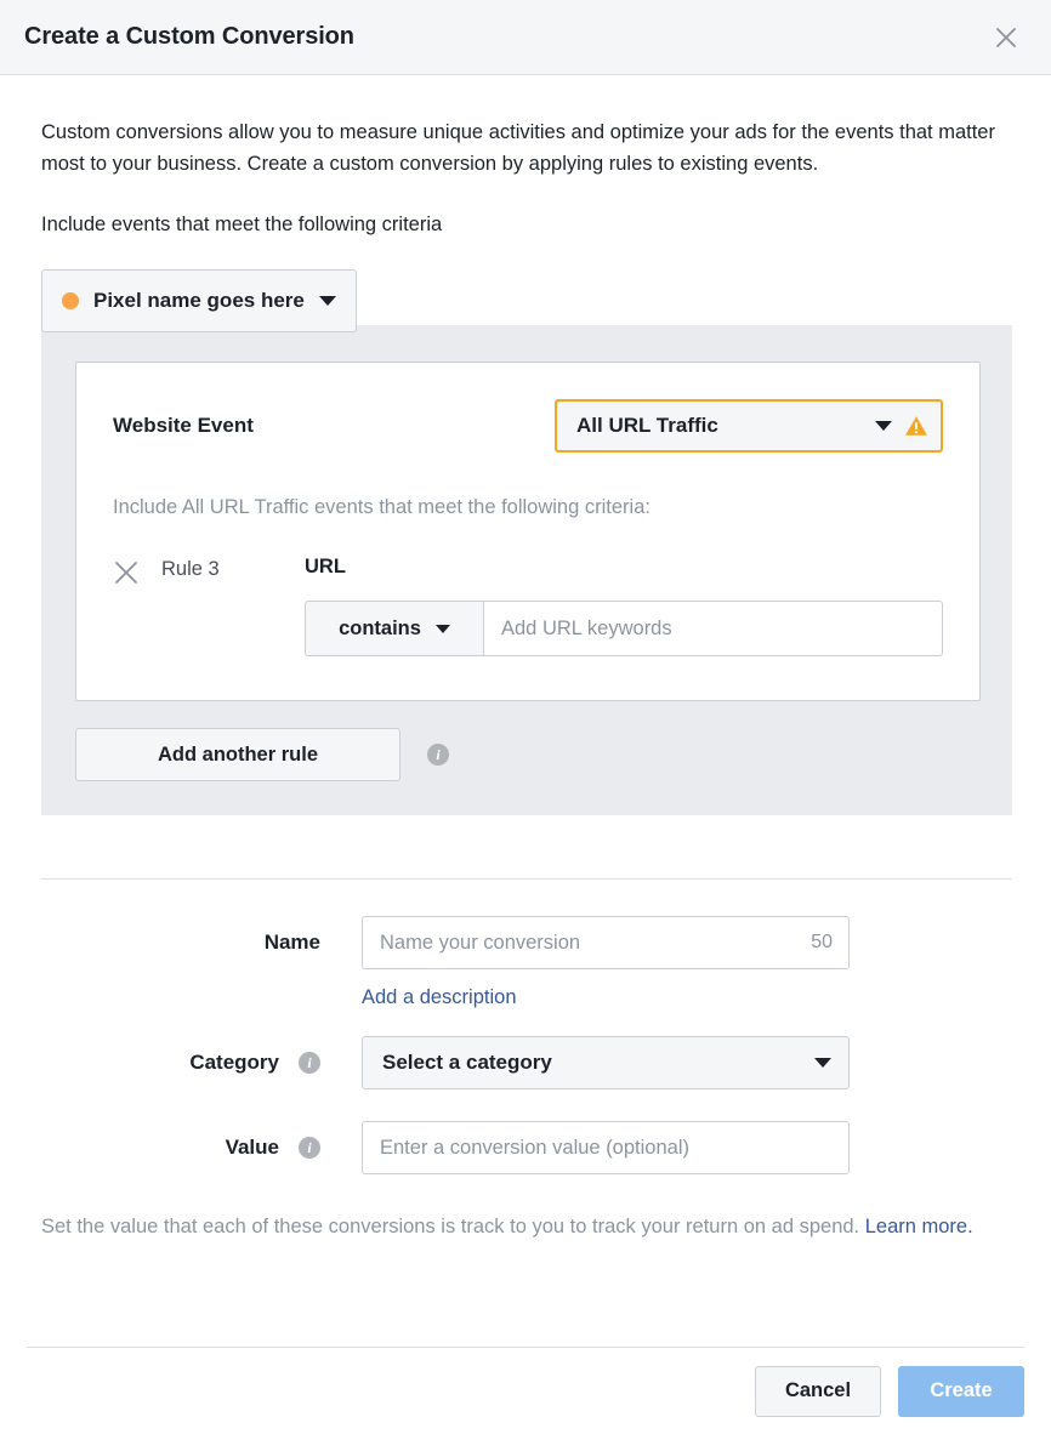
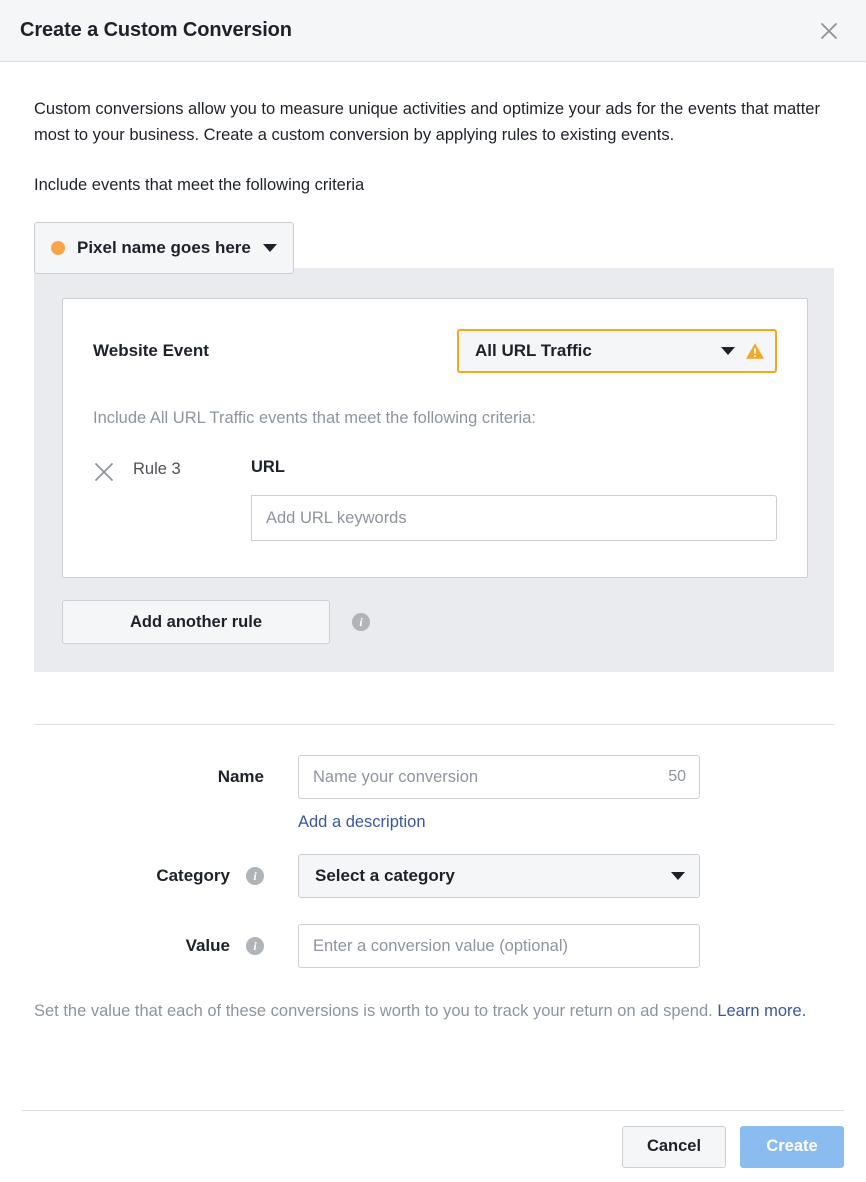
  Create a Custom Conversion
  Custom conversions allow you to measure unique activities and optimize your ads for the events that matter most to your business. Create a custom conversion by applying rules to existing events.
  Include events that meet the following criteria
  Pixel name goes here
  Website Event
  All URL Traffic
  Include All URL Traffic events that meet the following criteria:
  Rule 3
  URL
- contains
  Add URL keywords
  Add another rule
  i
  Name
  Name your conversion
  50
  Add a description
  Category
  i
  Select a category
  Value
  i
  Enter a conversion value (optional)
- Set the value that each of these conversions is track to you to track your return on ad spend. Learn more.
+ Set the value that each of these conversions is worth to you to track your return on ad spend. Learn more.
  Cancel
  Create
